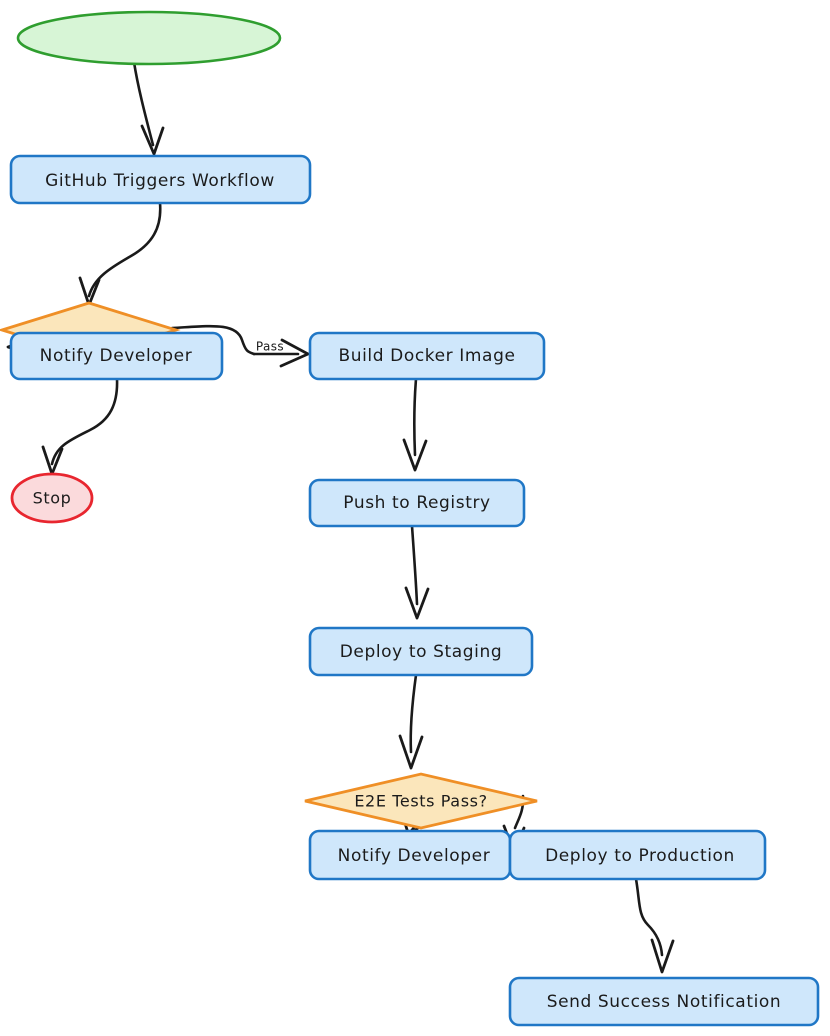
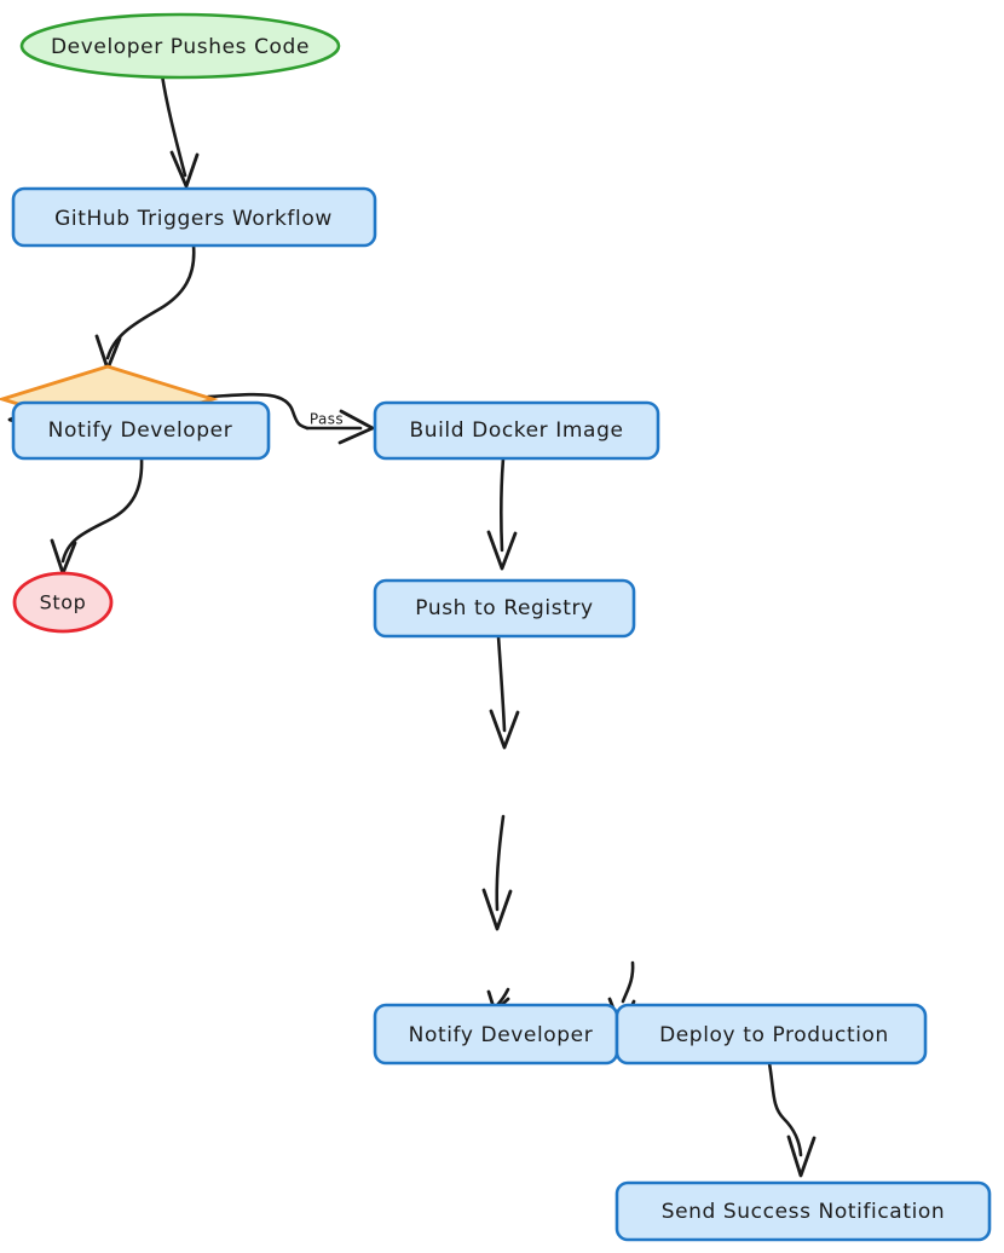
  Pass
+ Developer Pushes Code
  GitHub Triggers Workflow
  Notify Developer
  Stop
  Build Docker Image
  Push to Registry
- Deploy to Staging
- E2E Tests Pass?
  Notify Developer
  Deploy to Production
  Send Success Notification
